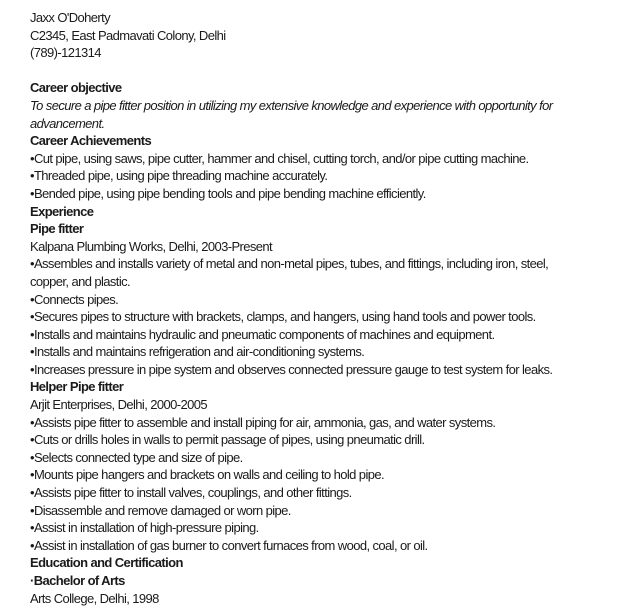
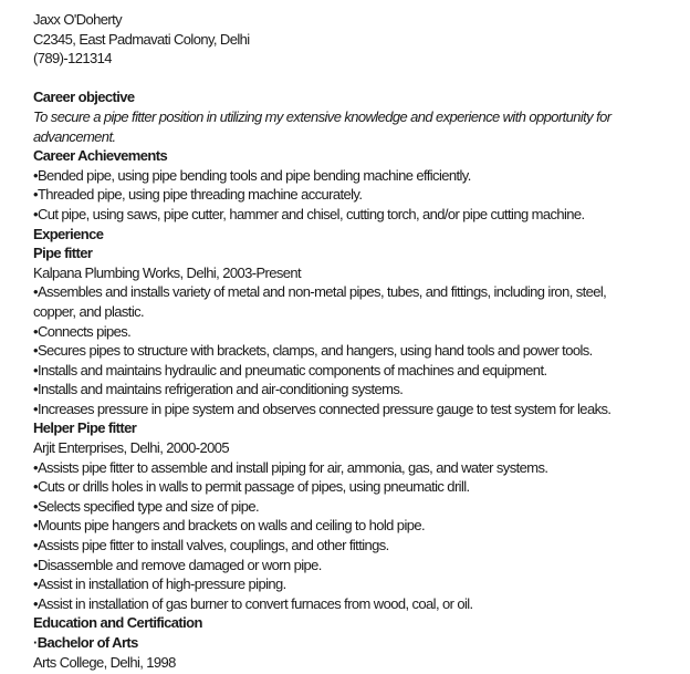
  Jaxx O'Doherty
  C2345, East Padmavati Colony, Delhi
  (789)-121314
  Career objective
  To secure a pipe fitter position in utilizing my extensive knowledge and experience with opportunity for
  advancement.
  Career Achievements
- •Cut pipe, using saws, pipe cutter, hammer and chisel, cutting torch, and/or pipe cutting machine.
+ •Bended pipe, using pipe bending tools and pipe bending machine efficiently.
  •Threaded pipe, using pipe threading machine accurately.
- •Bended pipe, using pipe bending tools and pipe bending machine efficiently.
+ •Cut pipe, using saws, pipe cutter, hammer and chisel, cutting torch, and/or pipe cutting machine.
  Experience
  Pipe fitter
  Kalpana Plumbing Works, Delhi, 2003-Present
  •Assembles and installs variety of metal and non-metal pipes, tubes, and fittings, including iron, steel,
  copper, and plastic.
  •Connects pipes.
  •Secures pipes to structure with brackets, clamps, and hangers, using hand tools and power tools.
  •Installs and maintains hydraulic and pneumatic components of machines and equipment.
  •Installs and maintains refrigeration and air-conditioning systems.
  •Increases pressure in pipe system and observes connected pressure gauge to test system for leaks.
  Helper Pipe fitter
  Arjit Enterprises, Delhi, 2000-2005
  •Assists pipe fitter to assemble and install piping for air, ammonia, gas, and water systems.
  •Cuts or drills holes in walls to permit passage of pipes, using pneumatic drill.
- •Selects connected type and size of pipe.
+ •Selects specified type and size of pipe.
  •Mounts pipe hangers and brackets on walls and ceiling to hold pipe.
  •Assists pipe fitter to install valves, couplings, and other fittings.
  •Disassemble and remove damaged or worn pipe.
  •Assist in installation of high-pressure piping.
  •Assist in installation of gas burner to convert furnaces from wood, coal, or oil.
  Education and Certification
  ·Bachelor of Arts
  Arts College, Delhi, 1998
